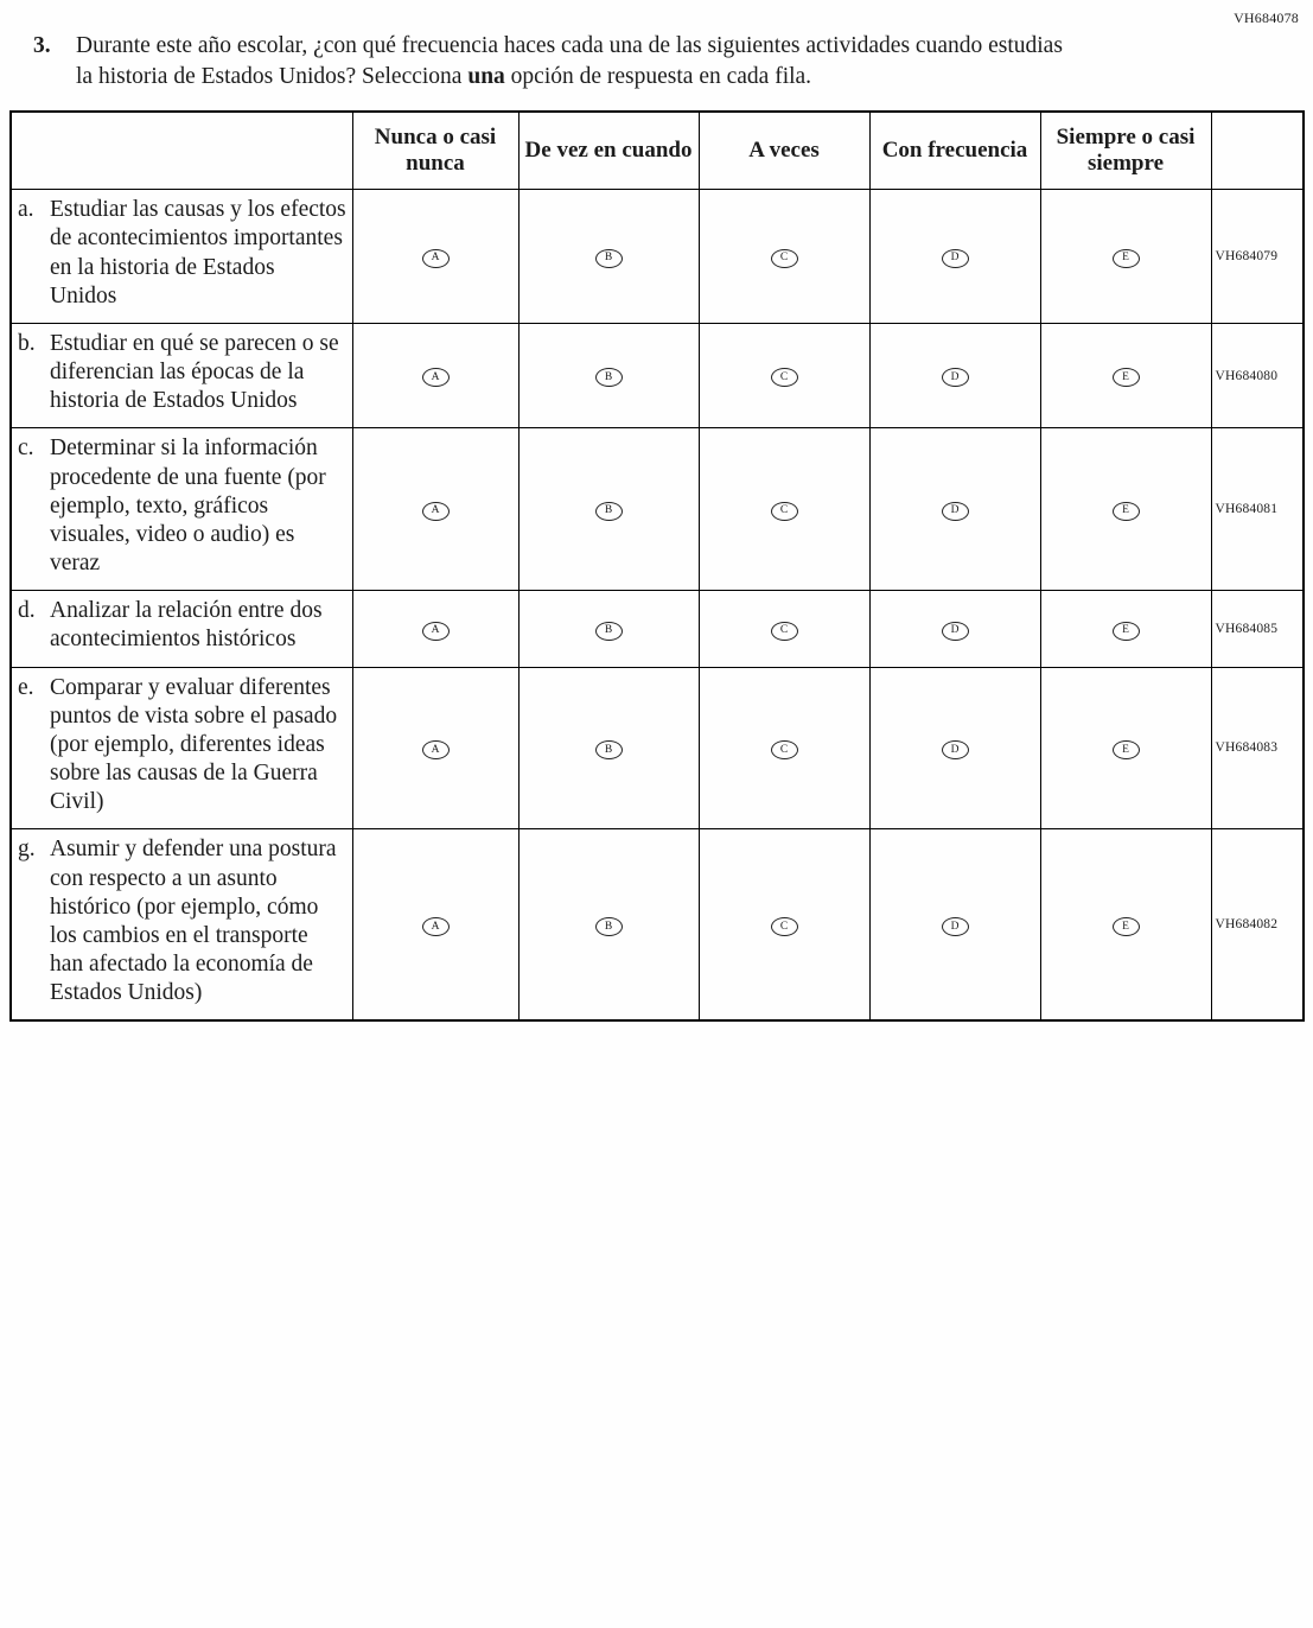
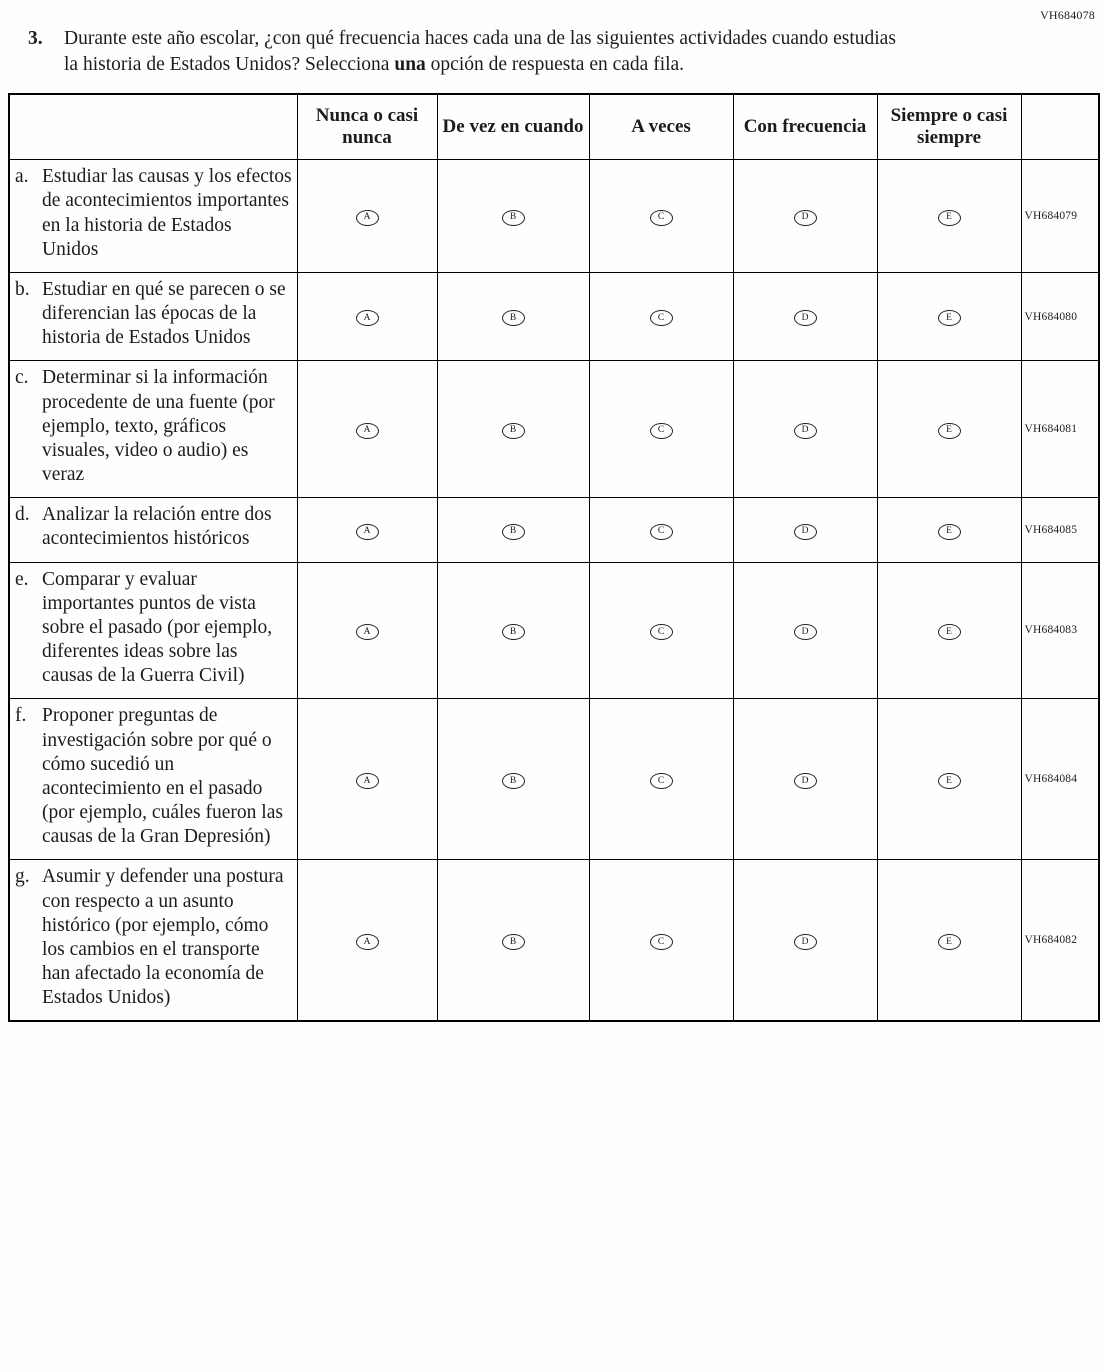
  VH684078
  3.
  Durante este año escolar, ¿con qué frecuencia haces cada una de las siguientes actividades cuando estudias la historia de Estados Unidos? Selecciona una opción de respuesta en cada fila.
  	Nunca o casi nunca	De vez en cuando	A veces	Con frecuencia	Siempre o casi siempre
  a. Estudiar las causas y los efectos de acontecimientos importantes en la historia de Estados Unidos	A	B	C	D	E	VH684079
  b. Estudiar en qué se parecen o se diferencian las épocas de la historia de Estados Unidos	A	B	C	D	E	VH684080
  c. Determinar si la información procedente de una fuente (por ejemplo, texto, gráficos visuales, video o audio) es veraz	A	B	C	D	E	VH684081
  d. Analizar la relación entre dos acontecimientos históricos	A	B	C	D	E	VH684085
- e. Comparar y evaluar diferentes puntos de vista sobre el pasado (por ejemplo, diferentes ideas sobre las causas de la Guerra Civil)	A	B	C	D	E	VH684083
+ e. Comparar y evaluar importantes puntos de vista sobre el pasado (por ejemplo, diferentes ideas sobre las causas de la Guerra Civil)	A	B	C	D	E	VH684083
+ f. Proponer preguntas de investigación sobre por qué o cómo sucedió un acontecimiento en el pasado (por ejemplo, cuáles fueron las causas de la Gran Depresión)	A	B	C	D	E	VH684084
  g. Asumir y defender una postura con respecto a un asunto histórico (por ejemplo, cómo los cambios en el transporte han afectado la economía de Estados Unidos)	A	B	C	D	E	VH684082
